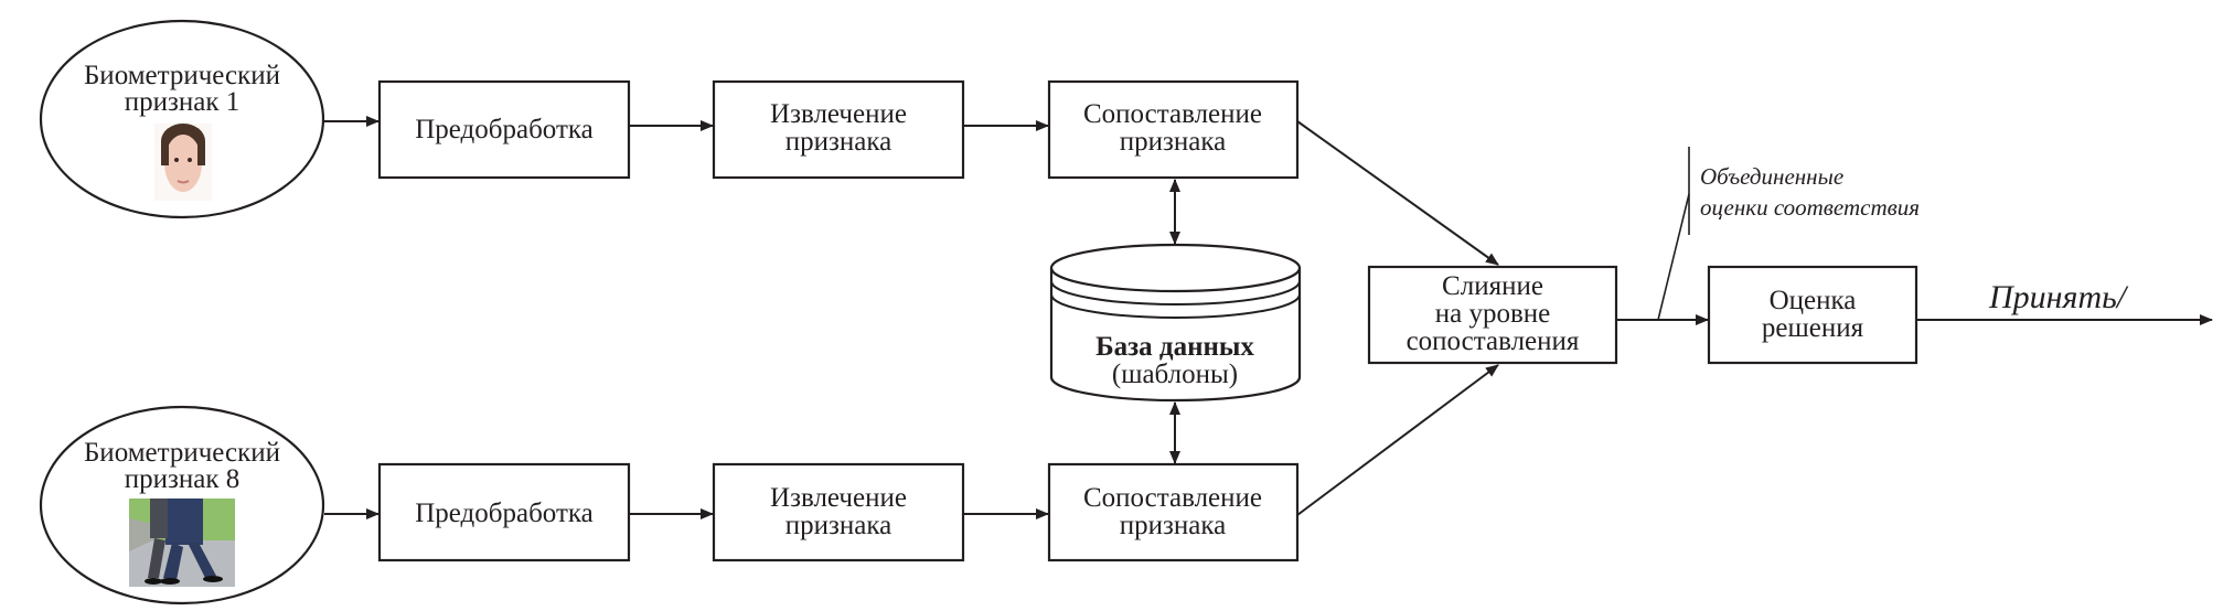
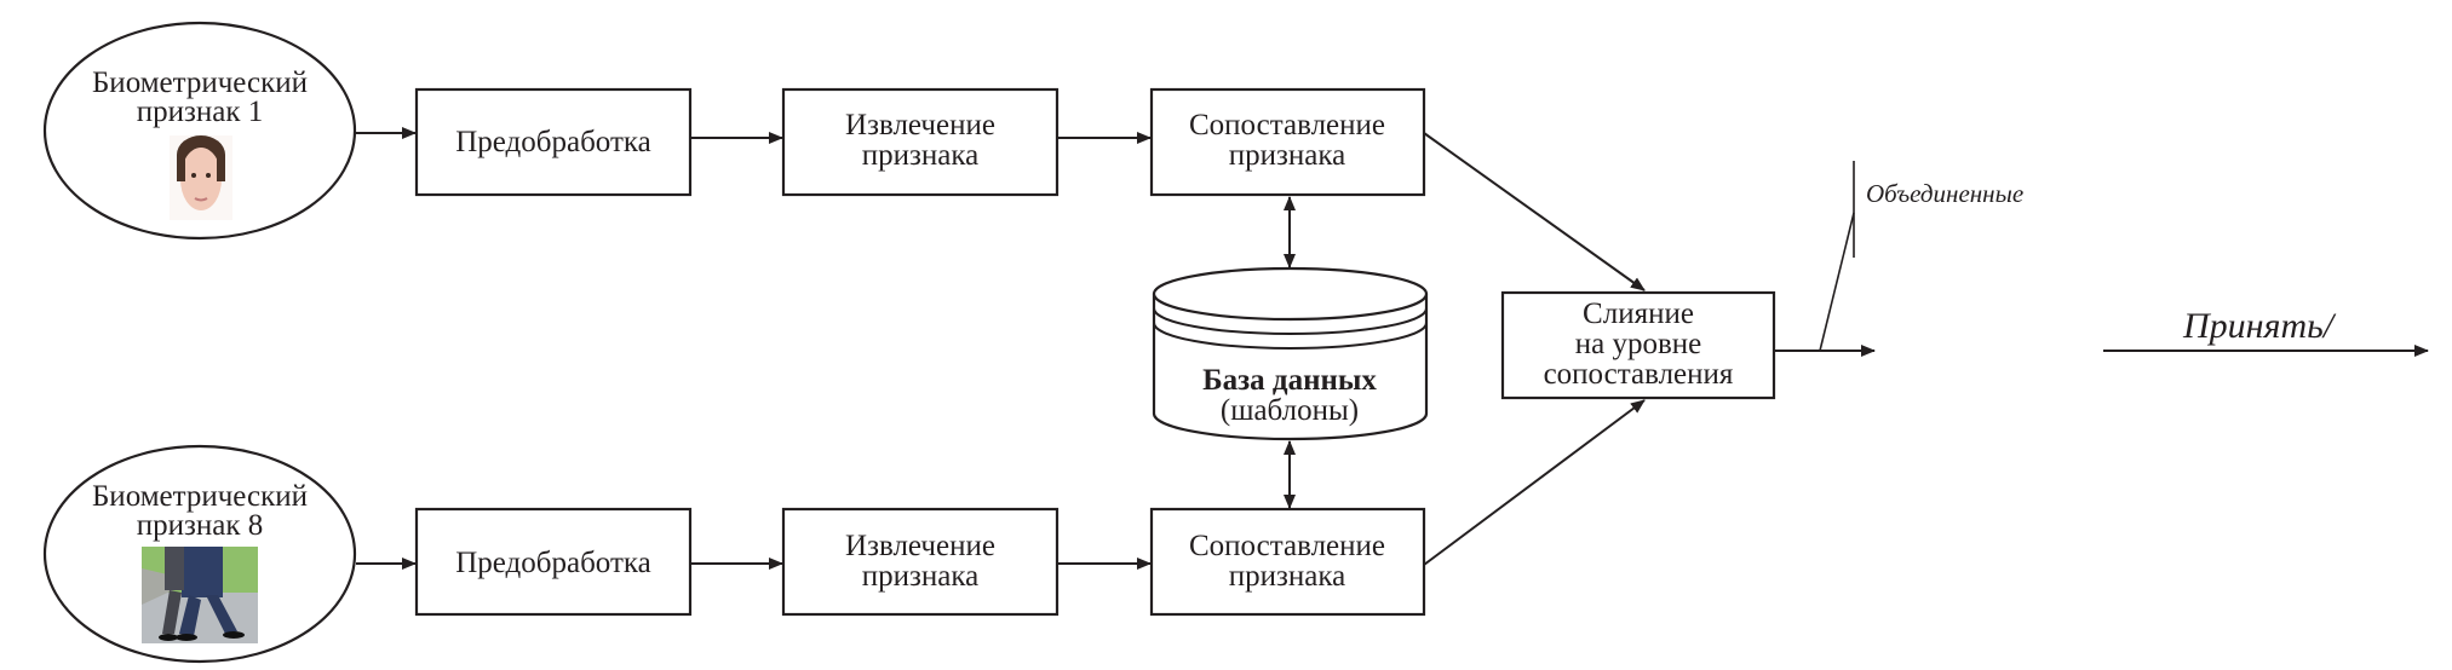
  Биометрический
  признак 1
  Биометрический
  признак 8
  Предобработка
  Извлечение
  признака
  Сопоставление
  признака
  Предобработка
  Извлечение
  признака
  Сопоставление
  признака
  База данных
  (шаблоны)
  Слияние
  на уровне
  сопоставления
  Объединенные
- оценки соответствия
- Оценка
- решения
  Принять/
